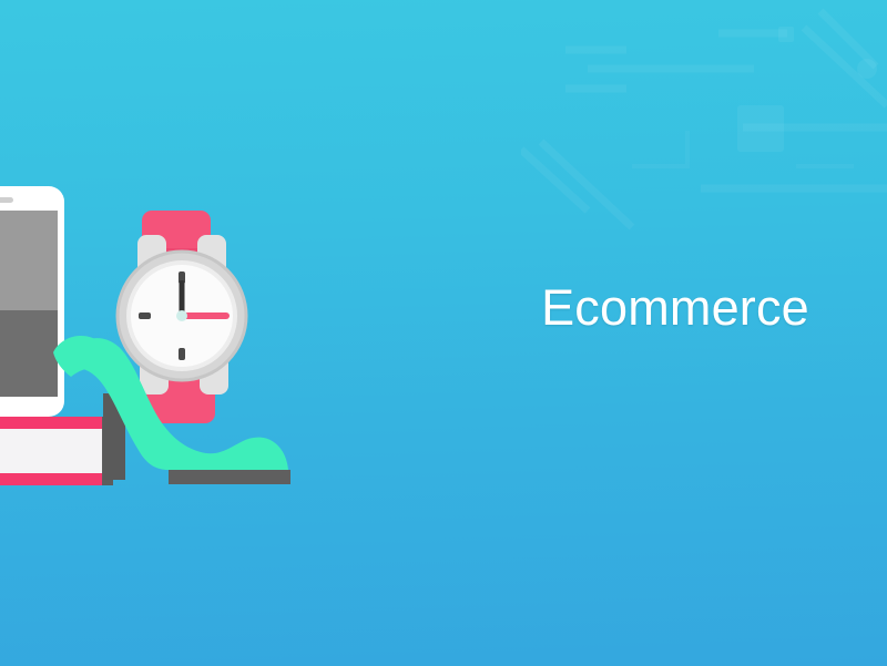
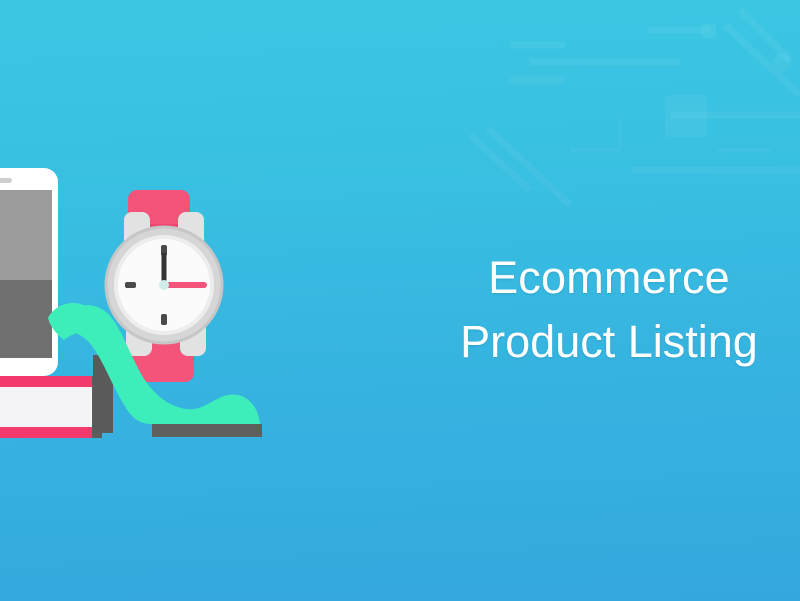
  Ecommerce
+ Product Listing
